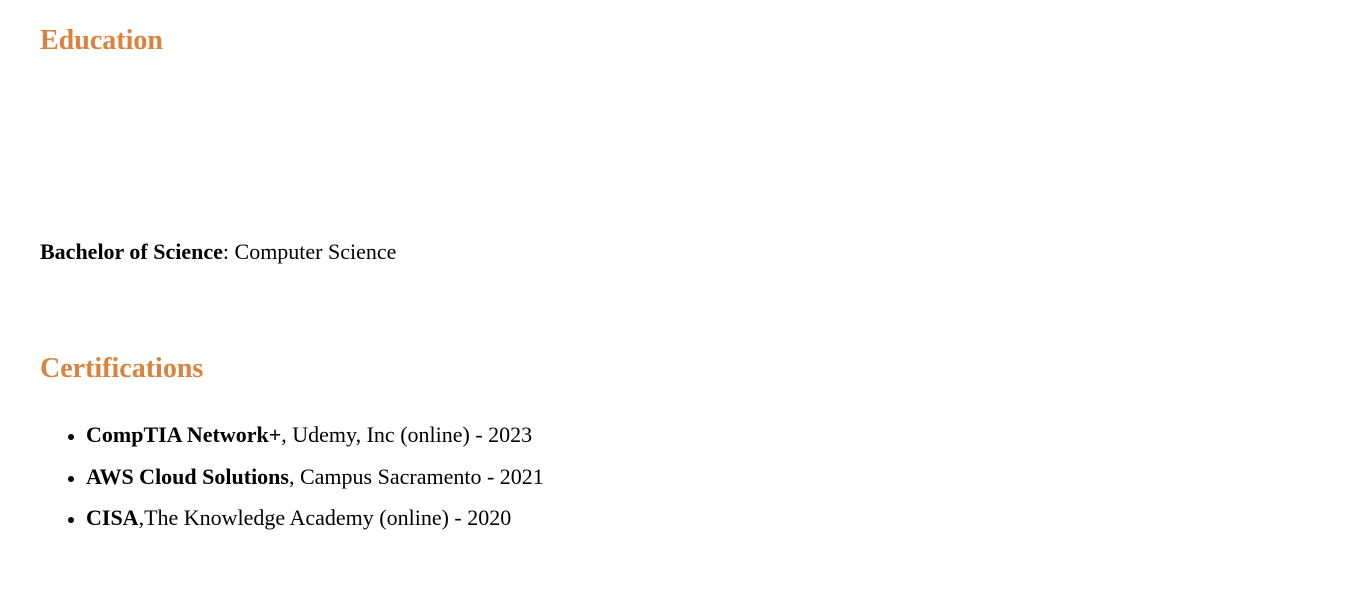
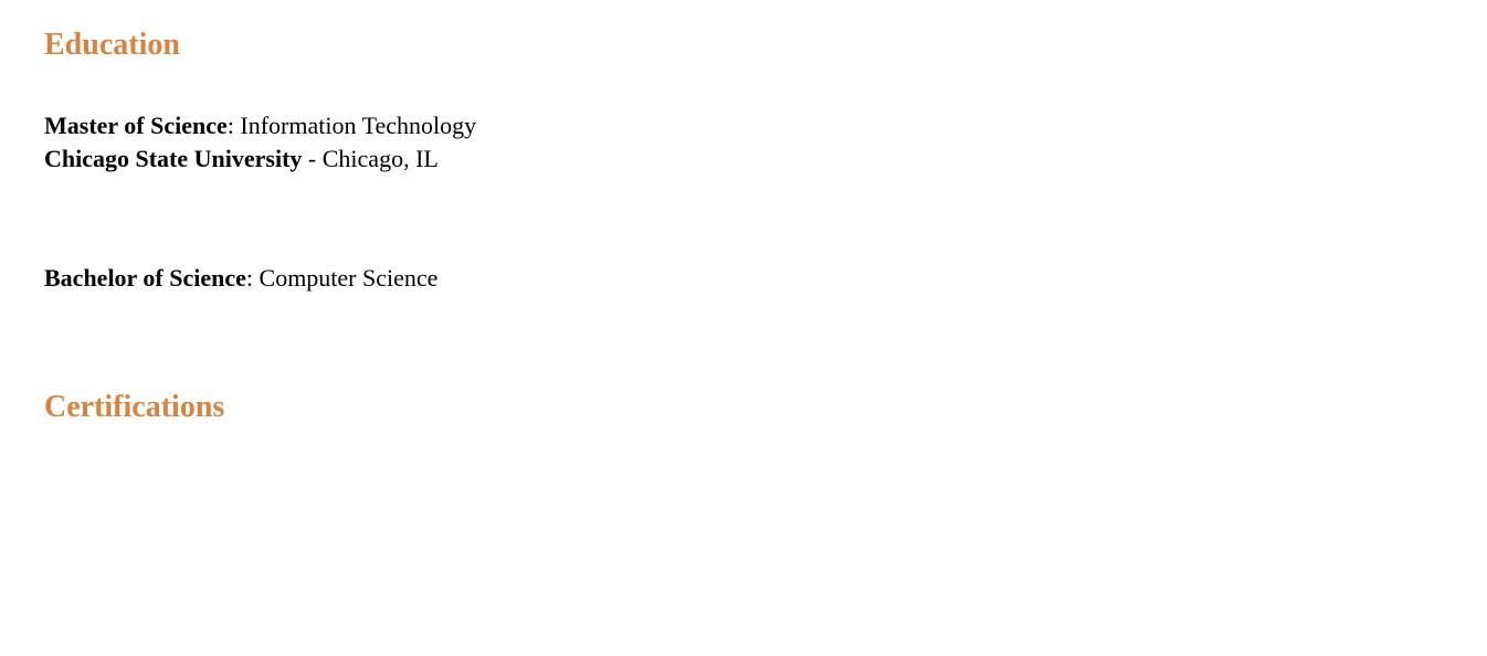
  Education
+ Master of Science: Information Technology
+ Chicago State University - Chicago, IL
  Bachelor of Science: Computer Science
  Certifications
- CompTIA Network+, Udemy, Inc (online) - 2023
- AWS Cloud Solutions, Campus Sacramento - 2021
- CISA,The Knowledge Academy (online) - 2020
